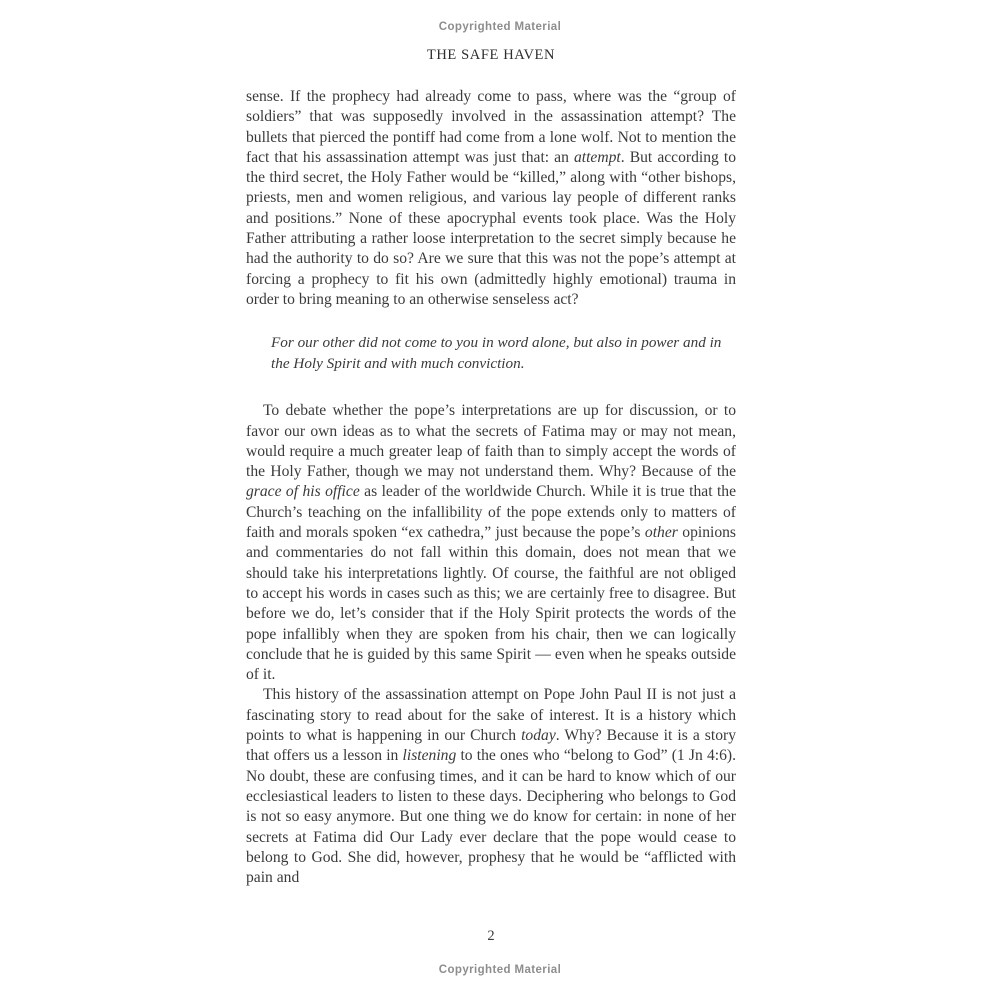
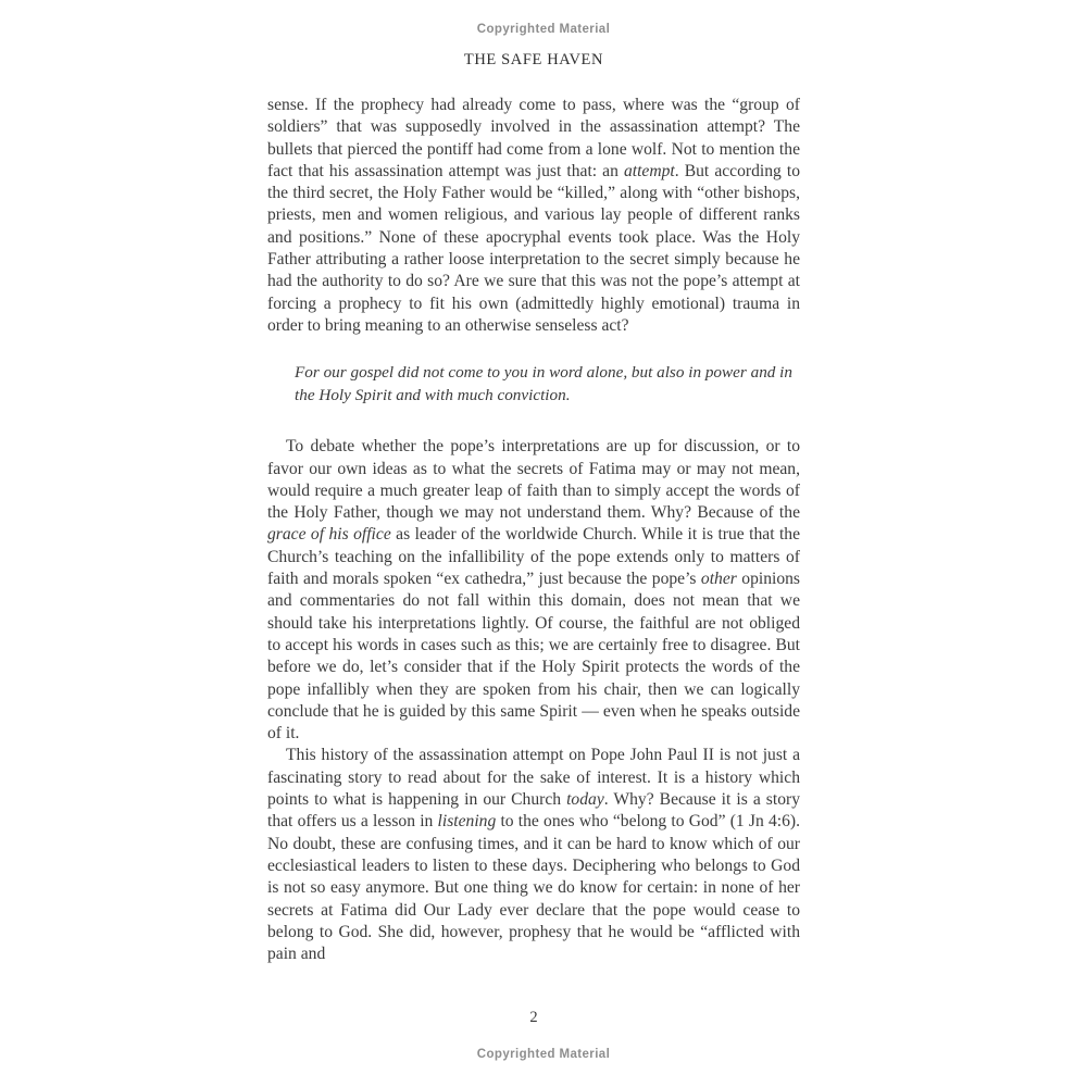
  Copyrighted Material
  THE SAFE HAVEN
  sense. If the prophecy had already come to pass, where was the “group of soldiers” that was supposedly involved in the assassination attempt? The bullets that pierced the pontiff had come from a lone wolf. Not to mention the fact that his assassination attempt was just that: an attempt. But according to the third secret, the Holy Father would be “killed,” along with “other bishops, priests, men and women religious, and various lay people of different ranks and positions.” None of these apocryphal events took place. Was the Holy Father attributing a rather loose interpretation to the secret simply because he had the authority to do so? Are we sure that this was not the pope’s attempt at forcing a prophecy to fit his own (admittedly highly emotional) trauma in order to bring meaning to an otherwise senseless act?
- For our other did not come to you in word alone, but also in power and in the Holy Spirit and with much conviction.
+ For our gospel did not come to you in word alone, but also in power and in the Holy Spirit and with much conviction.
  To debate whether the pope’s interpretations are up for discussion, or to favor our own ideas as to what the secrets of Fatima may or may not mean, would require a much greater leap of faith than to simply accept the words of the Holy Father, though we may not understand them. Why? Because of the grace of his office as leader of the worldwide Church. While it is true that the Church’s teaching on the infallibility of the pope extends only to matters of faith and morals spoken “ex cathedra,” just because the pope’s other opinions and commentaries do not fall within this domain, does not mean that we should take his interpretations lightly. Of course, the faithful are not obliged to accept his words in cases such as this; we are certainly free to disagree. But before we do, let’s consider that if the Holy Spirit protects the words of the pope infallibly when they are spoken from his chair, then we can logically conclude that he is guided by this same Spirit — even when he speaks outside of it.
  This history of the assassination attempt on Pope John Paul II is not just a fascinating story to read about for the sake of interest. It is a history which points to what is happening in our Church today. Why? Because it is a story that offers us a lesson in listening to the ones who “belong to God” (1 Jn 4:6). No doubt, these are confusing times, and it can be hard to know which of our ecclesiastical leaders to listen to these days. Deciphering who belongs to God is not so easy anymore. But one thing we do know for certain: in none of her secrets at Fatima did Our Lady ever declare that the pope would cease to belong to God. She did, however, prophesy that he would be “afflicted with pain and
  2
  Copyrighted Material
